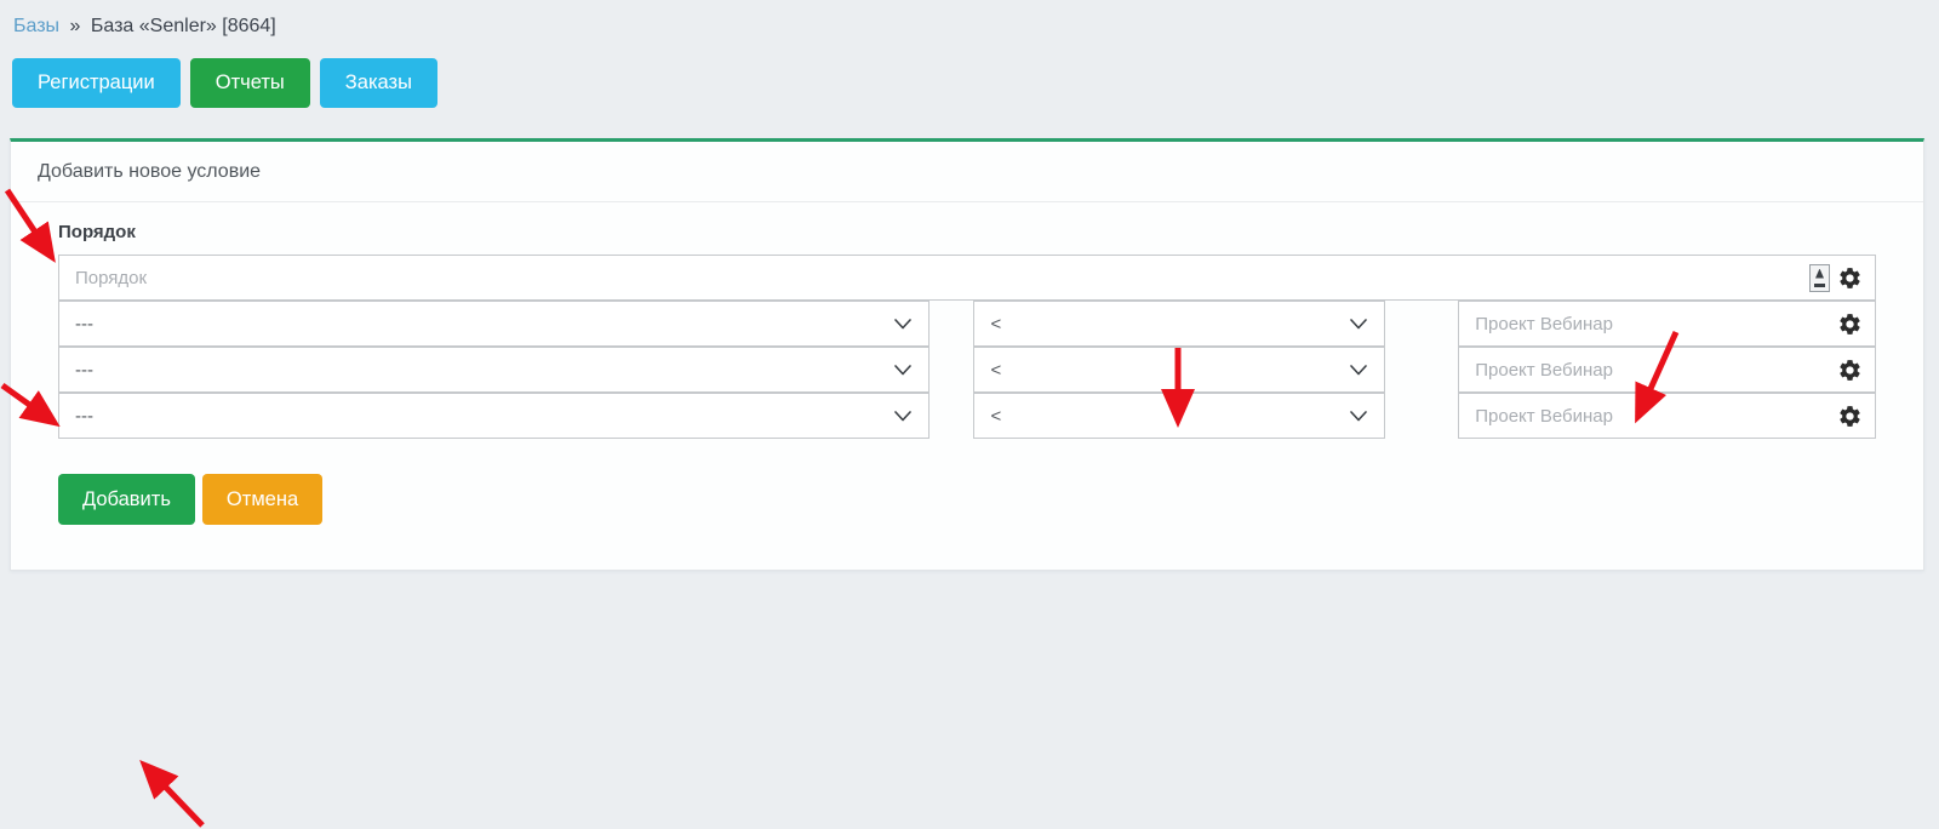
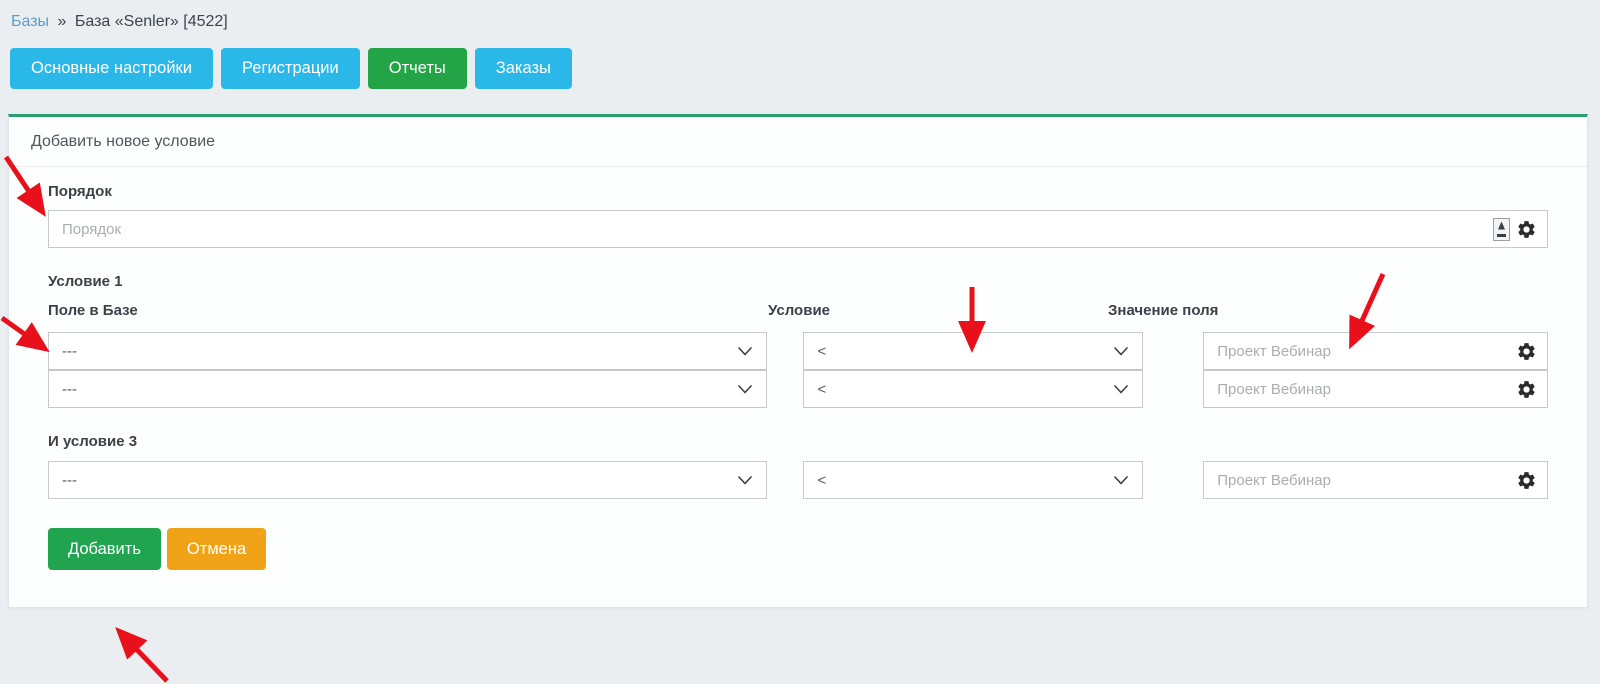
- Базы » База «Senler» [8664]
+ Базы » База «Senler» [4522]
+ Основные настройки
  Регистрации
  Отчеты
  Заказы
  Добавить новое условие
  Порядок
  Порядок
+ Условие 1
+ Поле в Базе
+ Условие
+ Значение поля
  ---
  <
  Проект Вебинар
  ---
  <
  Проект Вебинар
+ И условие 3
  ---
  <
  Проект Вебинар
  Добавить
  Отмена
